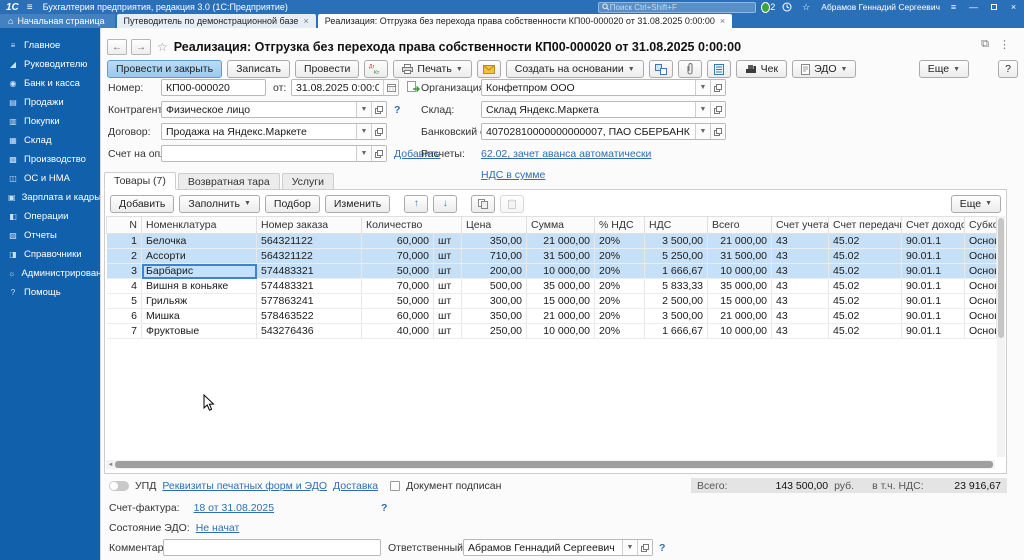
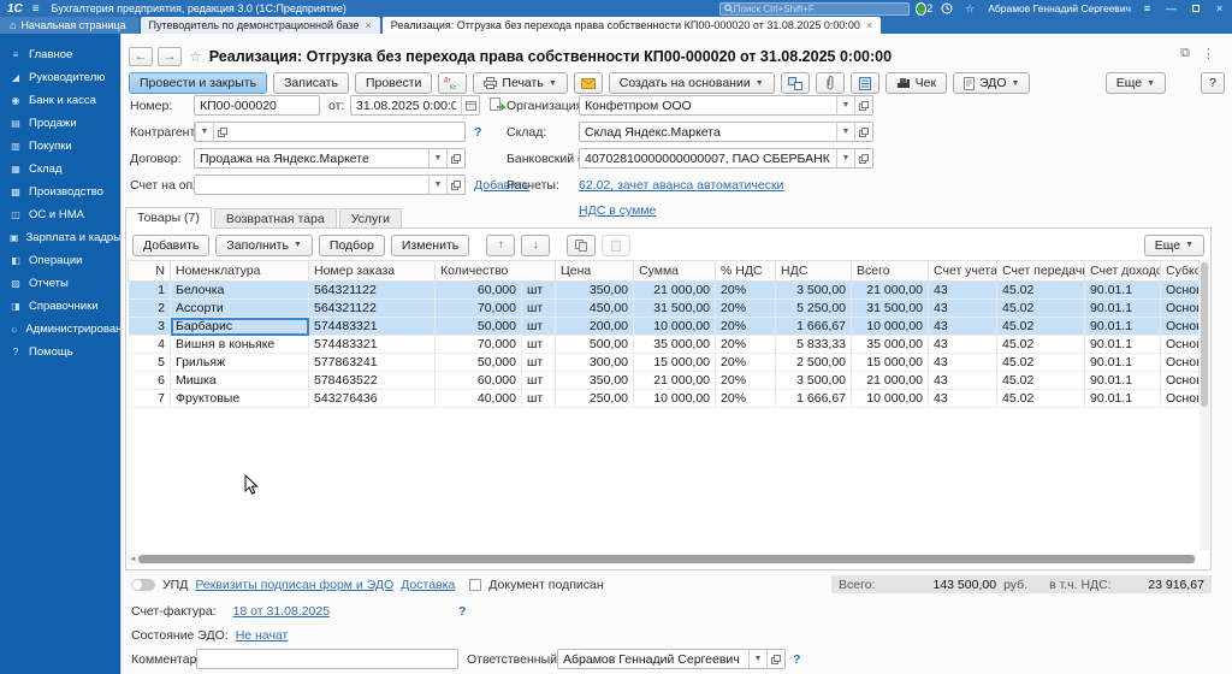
  1С
  ≡
  Бухгалтерия предприятия, редакция 3.0 (1С:Предприятие)
  Поиск Ctrl+Shift+F
  2
  ☆
  Абрамов Геннадий Сергеевич
  ≡
  —
  ×
  ⌂
  Начальная страница
  Путеводитель по демонстрационной базе
  ×
  Реализация: Отгрузка без перехода права собственности КП00-000020 от 31.08.2025 0:00:00
  ×
  ≡
  Главное
  ◢
  Руководителю
  ◉
  Банк и касса
  ▤
  Продажи
  ▥
  Покупки
  ▦
  Склад
  ▩
  Производство
  ◫
  ОС и НМА
  ▣
  Зарплата и кадры
  ◧
  Операции
  ▨
  Отчеты
  ◨
  Справочники
  ☼
  Администрирован
  ?
  Помощь
  ←
  →
  ☆
  Реализация: Отгрузка без перехода права собственности КП00-000020 от 31.08.2025 0:00:00
  ⧉
  ⋮
  Провести и закрыть
  Записать
  Провести
  Печать
  Создать на основании
  Чек
  ЭДО
  Еще
  ?
  Номер:
  КП00-000020
  от:
  31.08.2025 0:00:0
  Контрагент
- Физическое лицо
  ?
  Договор:
  Продажа на Яндекс.Маркете
  Добавить
  Организаци
  Конфетпром ООО
  Склад:
  Склад Яндекс.Маркета
  40702810000000000007, ПАО СБЕРБАНК
  Расчеты:
  62.02, зачет аванса автоматически
  НДС в сумме
  Товары (7)
  Возвратная тара
  Услуги
  Добавить
  Заполнить
  Подбор
  Изменить
  ↑
  ↓
  Еще
  N	Номенклатура	Номер заказа	Количество	Цена	Сумма	% НДС	НДС	Всего	Счет учета	Счет передач	Счет доходо	Субко
  1	Белочка	564321122	60,000	шт	350,00	21 000,00	20%	3 500,00	21 000,00	43	45.02	90.01.1	Осно
- 2	Ассорти	564321122	70,000	шт	710,00	31 500,00	20%	5 250,00	31 500,00	43	45.02	90.01.1	Осно
+ 2	Ассорти	564321122	70,000	шт	450,00	31 500,00	20%	5 250,00	31 500,00	43	45.02	90.01.1	Осно
  3	Барбарис	574483321	50,000	шт	200,00	10 000,00	20%	1 666,67	10 000,00	43	45.02	90.01.1	Осно
  4	Вишня в коньяке	574483321	70,000	шт	500,00	35 000,00	20%	5 833,33	35 000,00	43	45.02	90.01.1	Осно
  5	Грильяж	577863241	50,000	шт	300,00	15 000,00	20%	2 500,00	15 000,00	43	45.02	90.01.1	Осно
  6	Мишка	578463522	60,000	шт	350,00	21 000,00	20%	3 500,00	21 000,00	43	45.02	90.01.1	Осно
  7	Фруктовые	543276436	40,000	шт	250,00	10 000,00	20%	1 666,67	10 000,00	43	45.02	90.01.1	Осно
  Всего:
  143 500,00
  руб.
  в т.ч. НДС:
  23 916,67
  УПД
- Реквизиты печатных форм и ЭДО
+ Реквизиты подписан форм и ЭДО
  Доставка
  Документ подписан
  Счет-фактура:
  18 от 31.08.2025
  ?
  Состояние ЭДО:
  Не начат
  Комментар
  Ответственный
  Абрамов Геннадий Сергеевич
  ?
